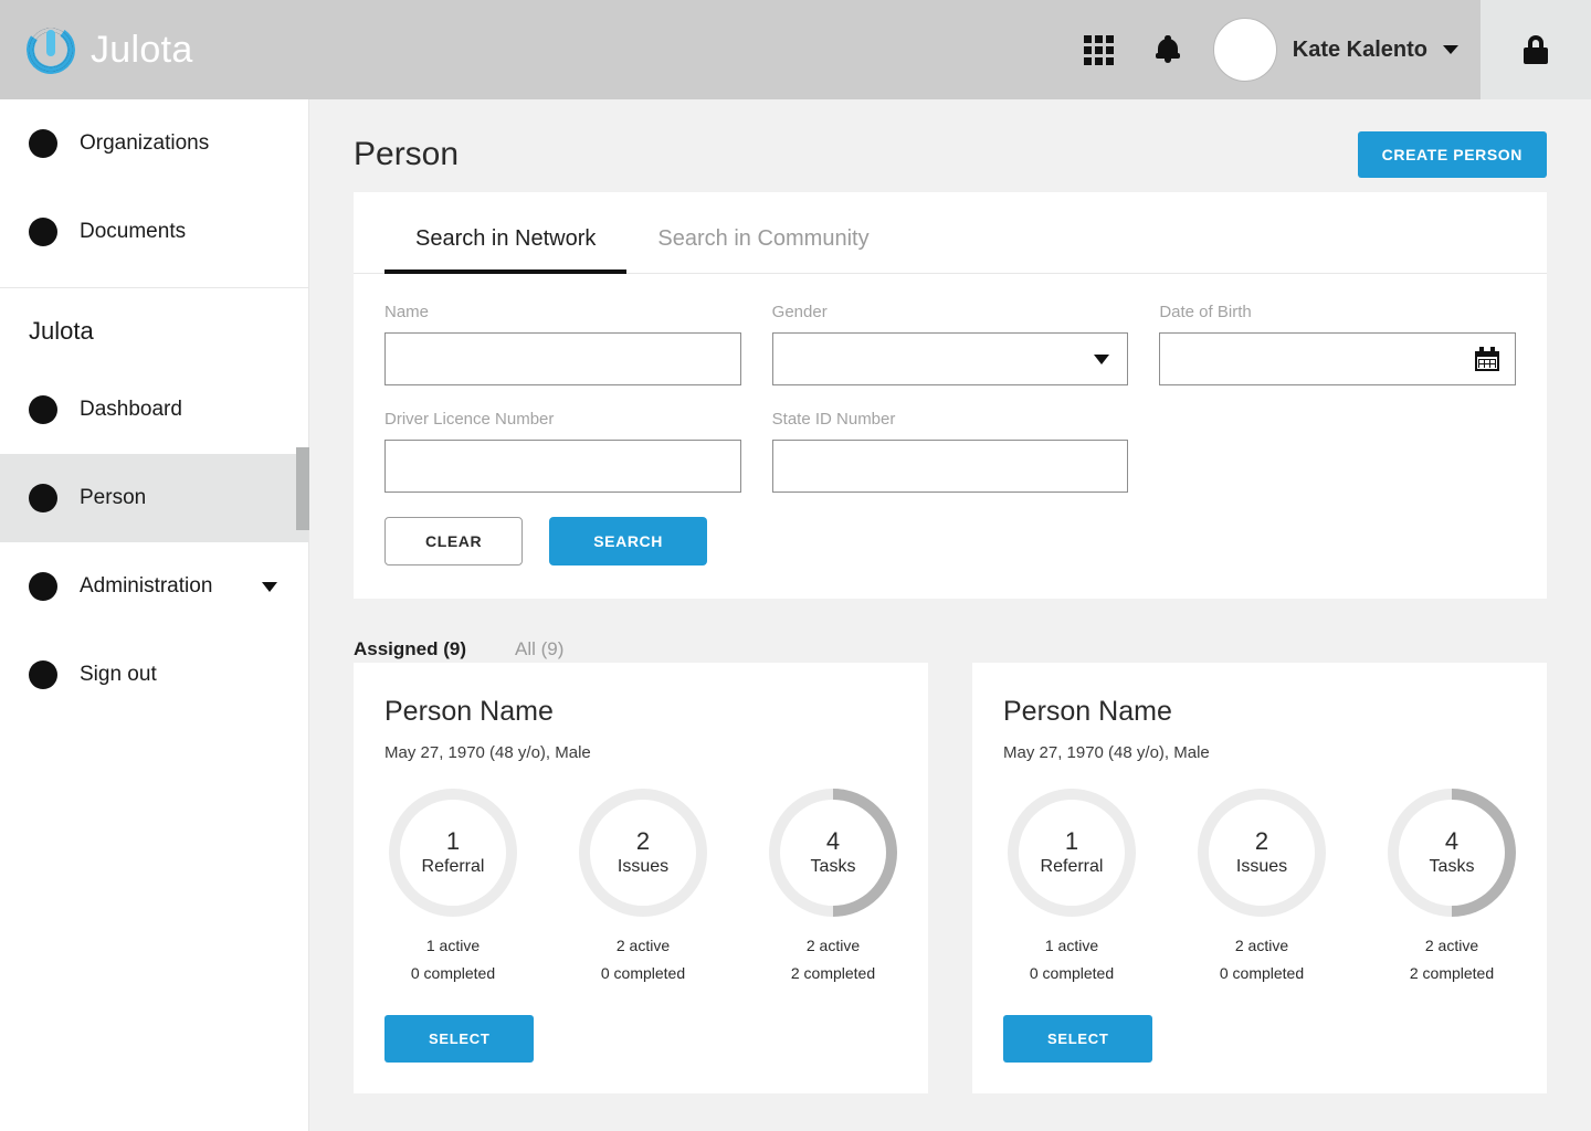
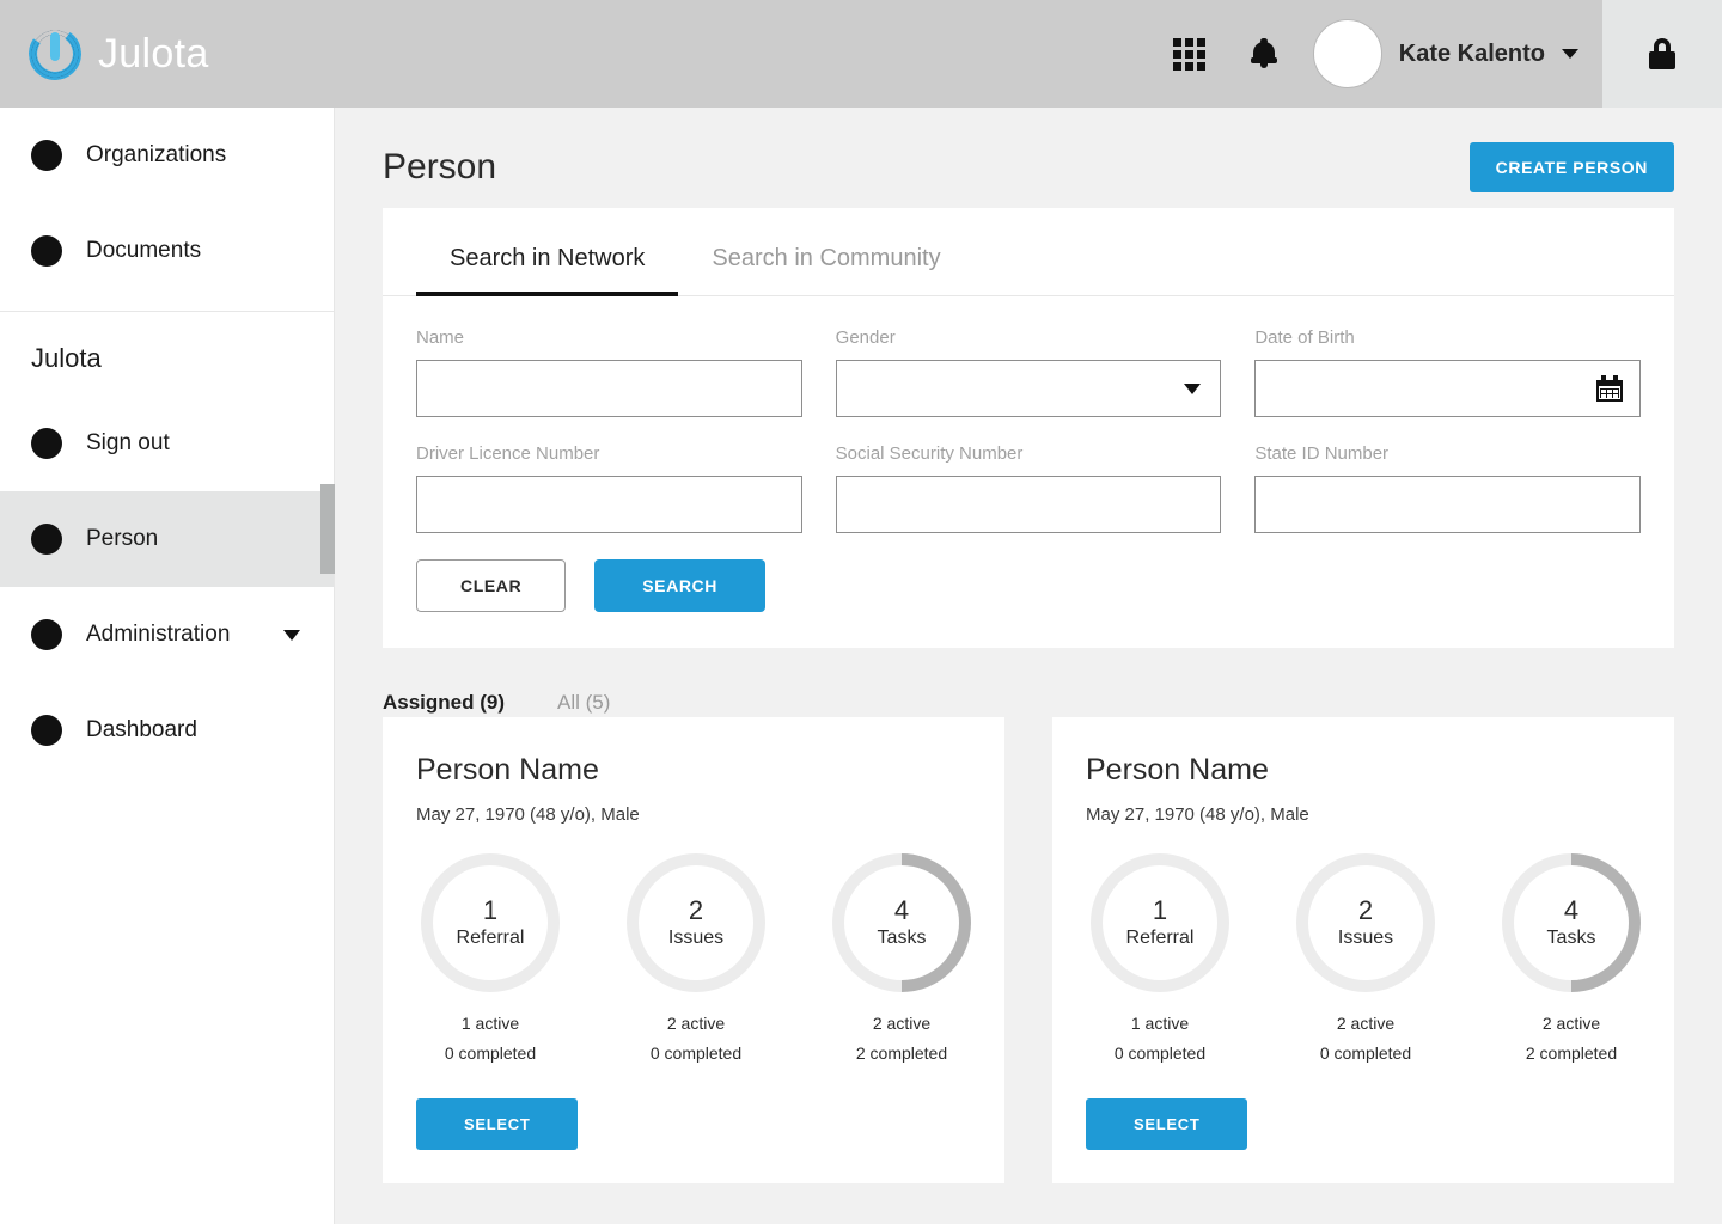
  Julota
  Kate Kalento
  Organizations
  Documents
  Julota
- Dashboard
+ Sign out
  Person
  Administration
- Sign out
+ Dashboard
  Person
  CREATE PERSON
  Search in Network
  Search in Community
  Name
  Gender
  Date of Birth
  Driver Licence Number
+ Social Security Number
  State ID Number
  CLEAR
  SEARCH
  Assigned (9)
- All (9)
+ All (5)
  Person Name
  May 27, 1970 (48 y/o), Male
  1
  Referral
  1 active
  0 completed
  2
  Issues
  2 active
  0 completed
  4
  Tasks
  2 active
  2 completed
  SELECT
  Person Name
  May 27, 1970 (48 y/o), Male
  1
  Referral
  1 active
  0 completed
  2
  Issues
  2 active
  0 completed
  4
  Tasks
  2 active
  2 completed
  SELECT
